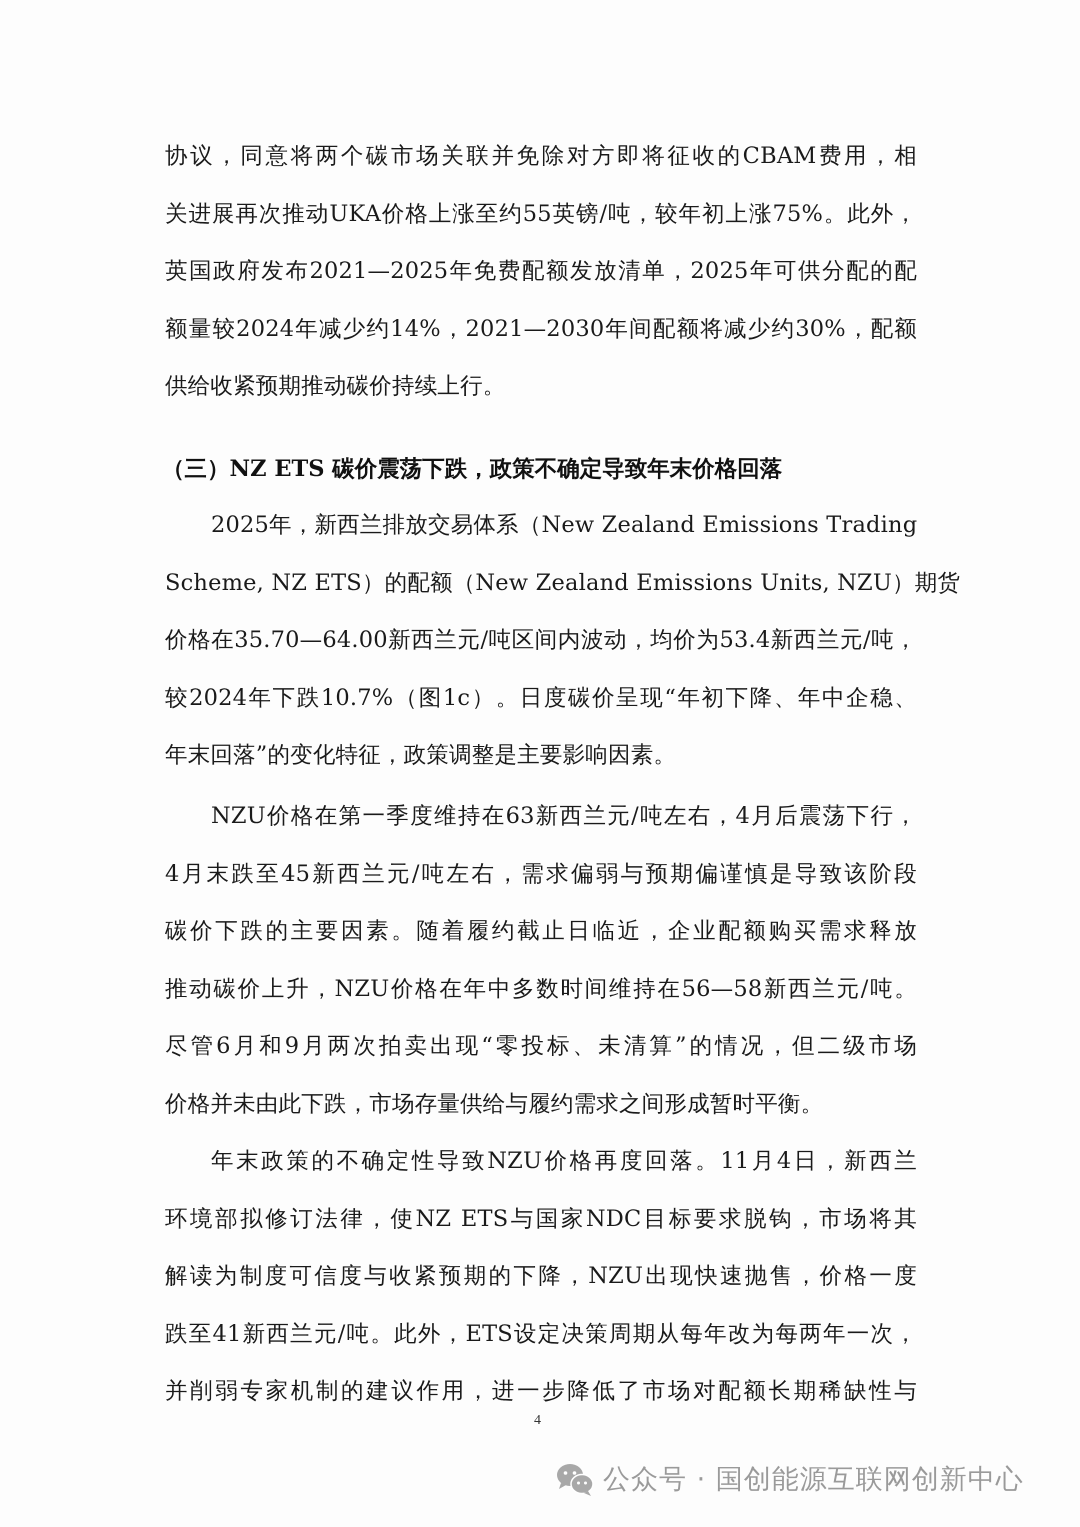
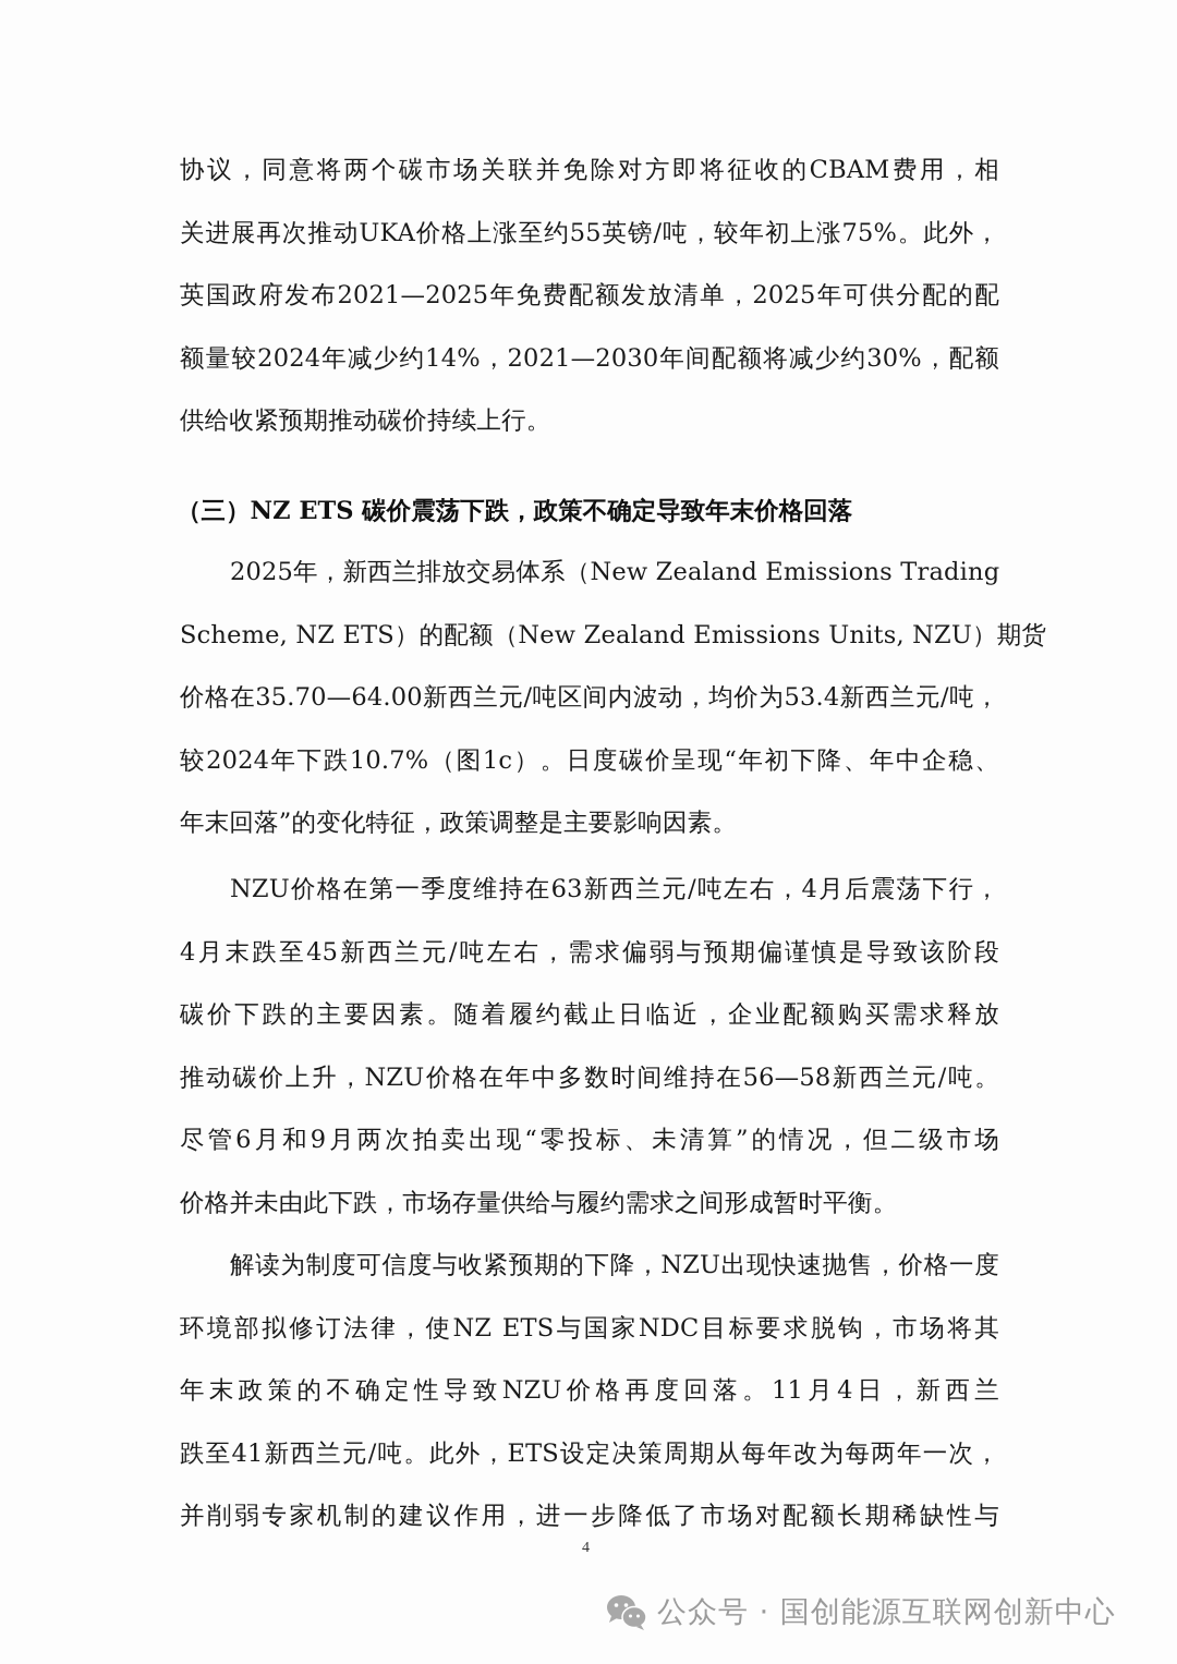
  协议，同意将两个碳市场关联并免除对方即将征收的CBAM费用，相
  关进展再次推动UKA价格上涨至约55英镑/吨，较年初上涨75%。此外，
  英国政府发布2021—2025年免费配额发放清单，2025年可供分配的配
  额量较2024年减少约14%，2021—2030年间配额将减少约30%，配额
  供给收紧预期推动碳价持续上行。
  （三）NZ ETS 碳价震荡下跌，政策不确定导致年末价格回落
  2025年，新西兰排放交易体系（New Zealand Emissions Trading
  Scheme, NZ ETS）的配额（New Zealand Emissions Units, NZU）期货
  价格在35.70—64.00新西兰元/吨区间内波动，均价为53.4新西兰元/吨，
  较2024年下跌10.7%（图1c）。日度碳价呈现“年初下降、年中企稳、
  年末回落”的变化特征，政策调整是主要影响因素。
  NZU价格在第一季度维持在63新西兰元/吨左右，4月后震荡下行，
  4月末跌至45新西兰元/吨左右，需求偏弱与预期偏谨慎是导致该阶段
  碳价下跌的主要因素。随着履约截止日临近，企业配额购买需求释放
  推动碳价上升，NZU价格在年中多数时间维持在56—58新西兰元/吨。
  尽管6月和9月两次拍卖出现“零投标、未清算”的情况，但二级市场
  价格并未由此下跌，市场存量供给与履约需求之间形成暂时平衡。
- 年末政策的不确定性导致NZU价格再度回落。11月4日，新西兰
+ 解读为制度可信度与收紧预期的下降，NZU出现快速抛售，价格一度
  环境部拟修订法律，使NZ ETS与国家NDC目标要求脱钩，市场将其
- 解读为制度可信度与收紧预期的下降，NZU出现快速抛售，价格一度
+ 年末政策的不确定性导致NZU价格再度回落。11月4日，新西兰
  跌至41新西兰元/吨。此外，ETS设定决策周期从每年改为每两年一次，
  并削弱专家机制的建议作用，进一步降低了市场对配额长期稀缺性与
  4
  公众号 · 国创能源互联网创新中心
